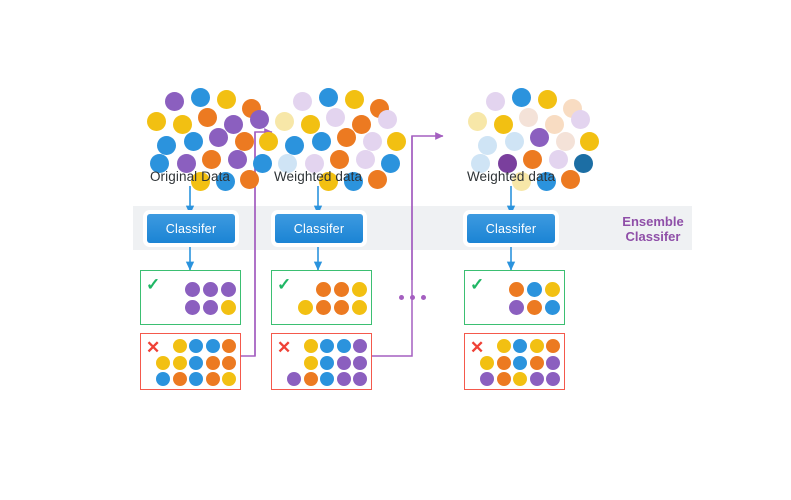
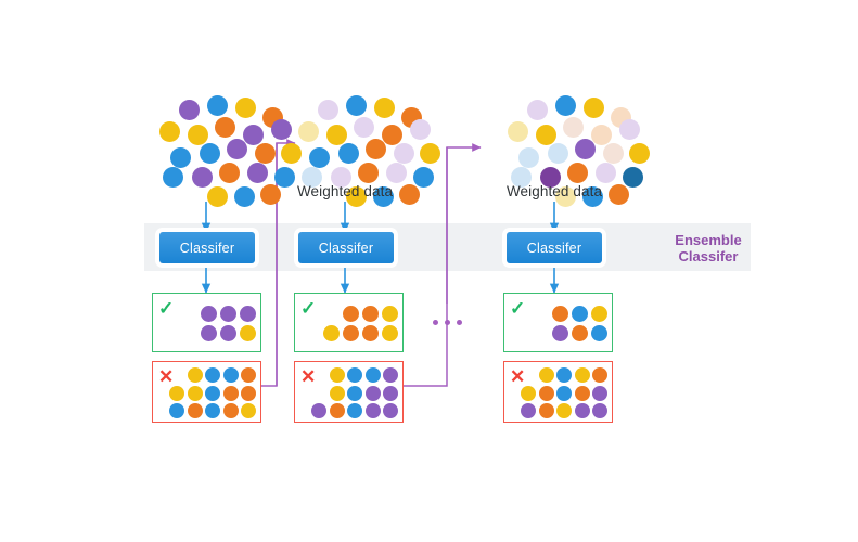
- Original Data
  Weighted data
  Weighted data
  Classifer
  Classifer
  Classifer
  Ensemble
  Classifer
  ✓
  ✕
  ✓
  ✕
  ✓
  ✕
